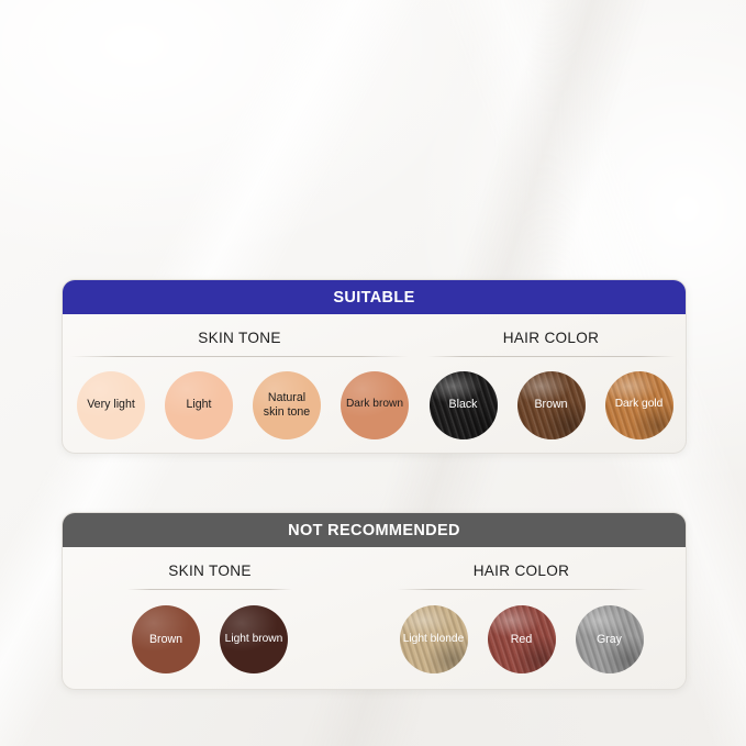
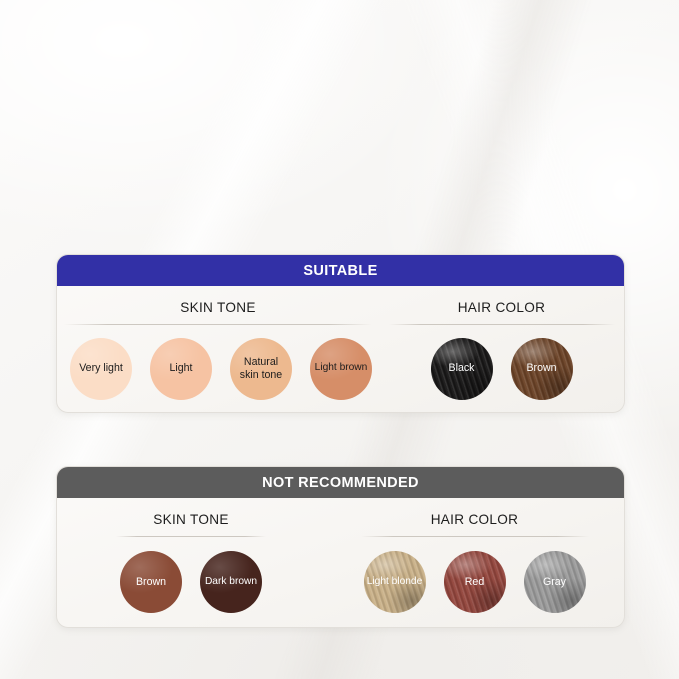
  SUITABLE
  SKIN TONE
  Very light
  Light
  Natural
  skin tone
- Dark brown
+ Light brown
  HAIR COLOR
  Black
  Brown
- Dark gold
  NOT RECOMMENDED
  SKIN TONE
  Brown
- Light brown
+ Dark brown
  HAIR COLOR
  Light blonde
  Red
  Gray
